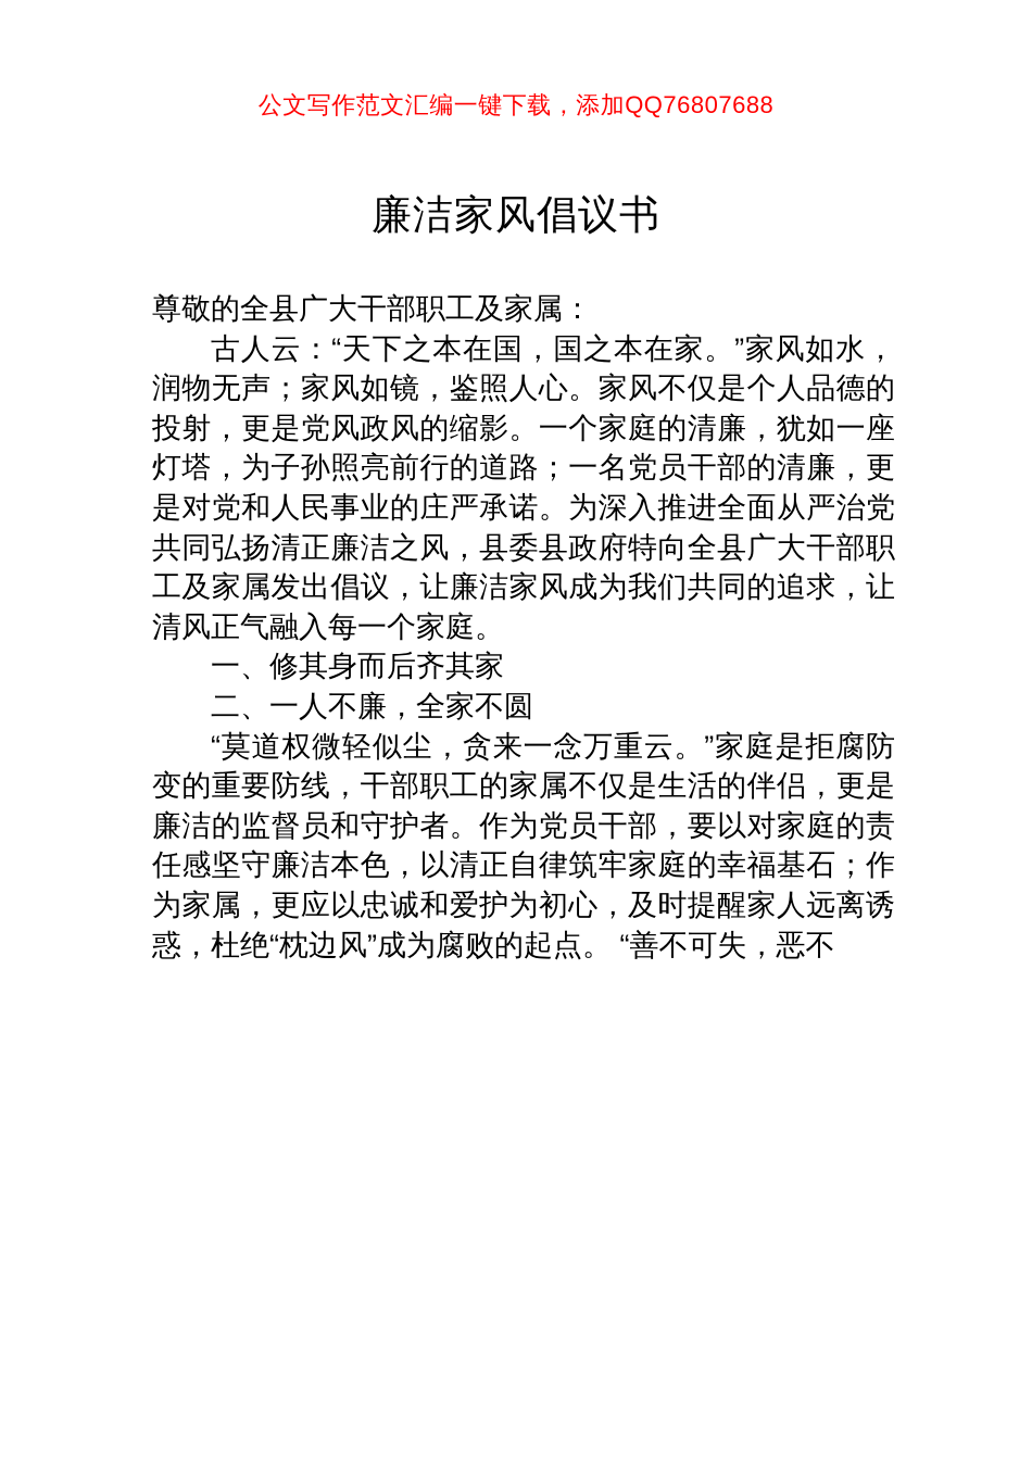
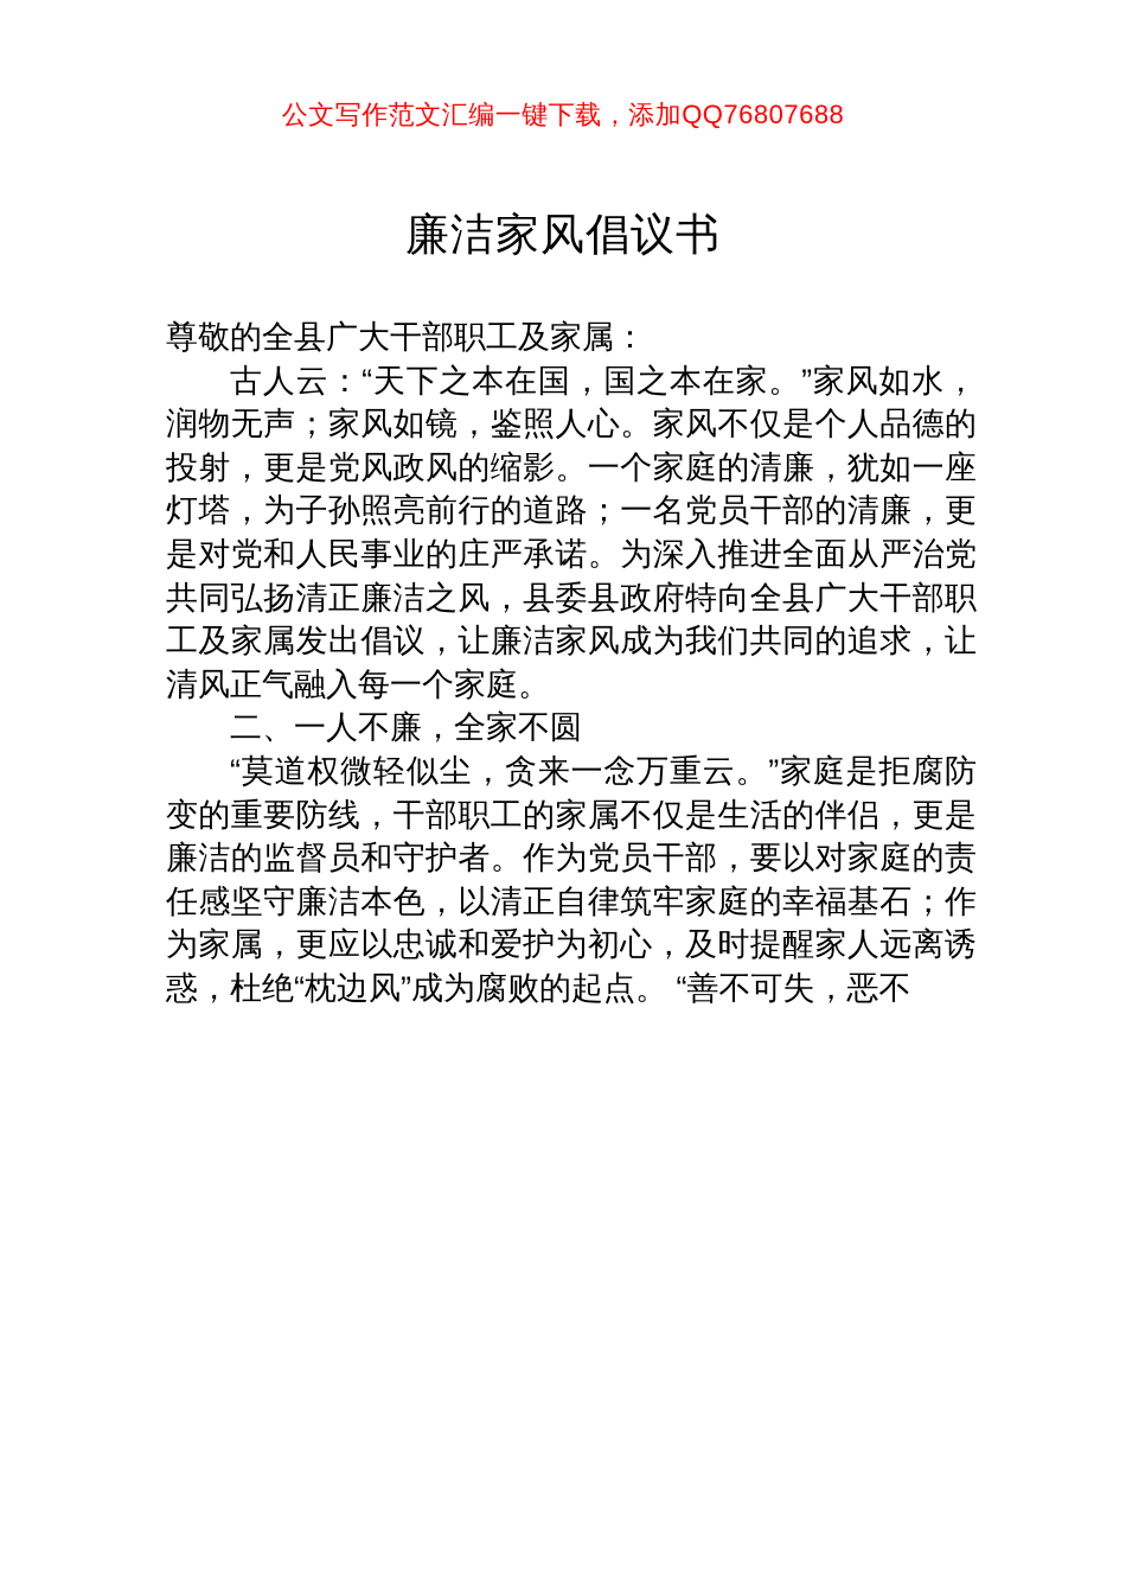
  公文写作范文汇编一键下载，添加QQ76807688
  廉洁家风倡议书
  尊敬的全县广大干部职工及家属：
  古人云：“天下之本在国，国之本在家。”家风如水，润物无声；家风如镜，鉴照人心。家风不仅是个人品德的投射，更是党风政风的缩影。一个家庭的清廉，犹如一座灯塔，为子孙照亮前行的道路；一名党员干部的清廉，更是对党和人民事业的庄严承诺。为深入推进全面从严治党共同弘扬清正廉洁之风，县委县政府特向全县广大干部职工及家属发出倡议，让廉洁家风成为我们共同的追求，让清风正气融入每一个家庭。
- 一、修其身而后齐其家
  二、一人不廉，全家不圆
  “莫道权微轻似尘，贪来一念万重云。”家庭是拒腐防变的重要防线，干部职工的家属不仅是生活的伴侣，更是廉洁的监督员和守护者。作为党员干部，要以对家庭的责任感坚守廉洁本色，以清正自律筑牢家庭的幸福基石；作为家属，更应以忠诚和爱护为初心，及时提醒家人远离诱惑，杜绝“枕边风”成为腐败的起点。 “善不可失，恶不
